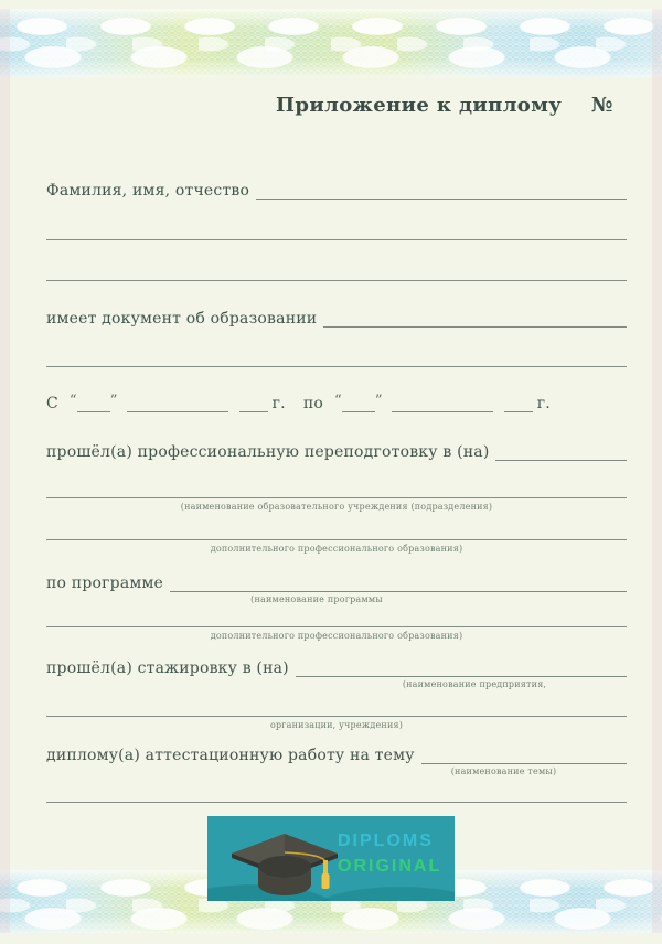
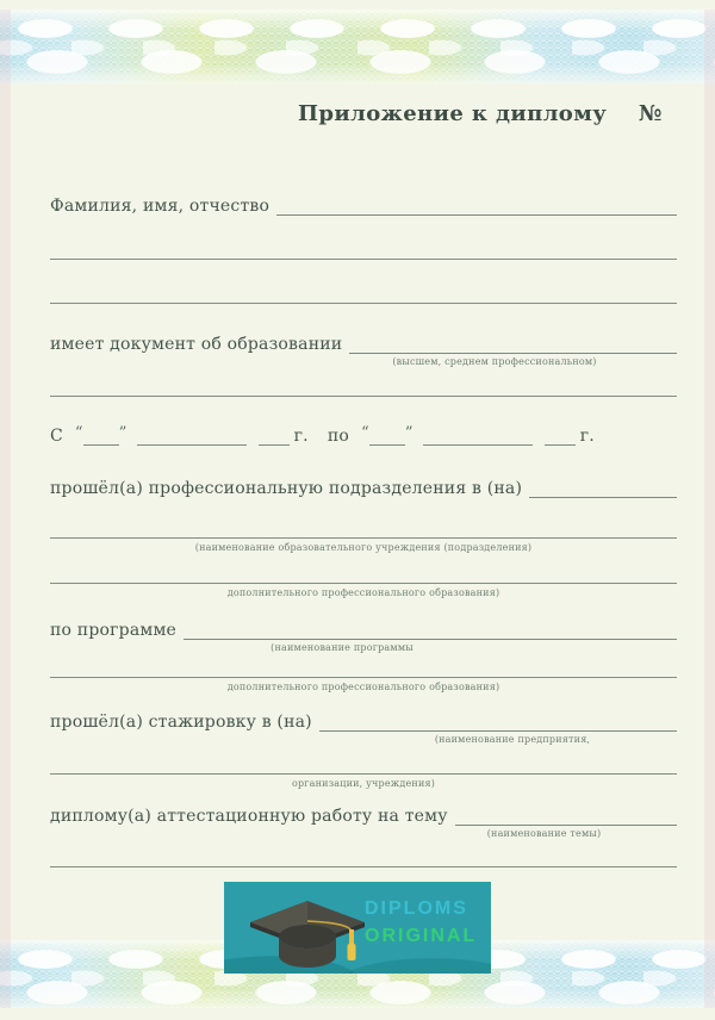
  Приложение к диплому №
  Фамилия, имя, отчество
  имеет документ об образовании
+ (высшем, среднем профессиональном)
  С
  “
  ”
  г.
  по
  “
  ”
  г.
- прошёл(а) профессиональную переподготовку в (на)
+ прошёл(а) профессиональную подразделения в (на)
  (наименование образовательного учреждения (подразделения)
  дополнительного профессионального образования)
  по программе
  (наименование программы
  дополнительного профессионального образования)
  прошёл(а) стажировку в (на)
  (наименование предприятия,
  организации, учреждения)
  диплому(а) аттестационную работу на тему
  (наименование темы)
  DIPLOMS
  ORIGINAL
